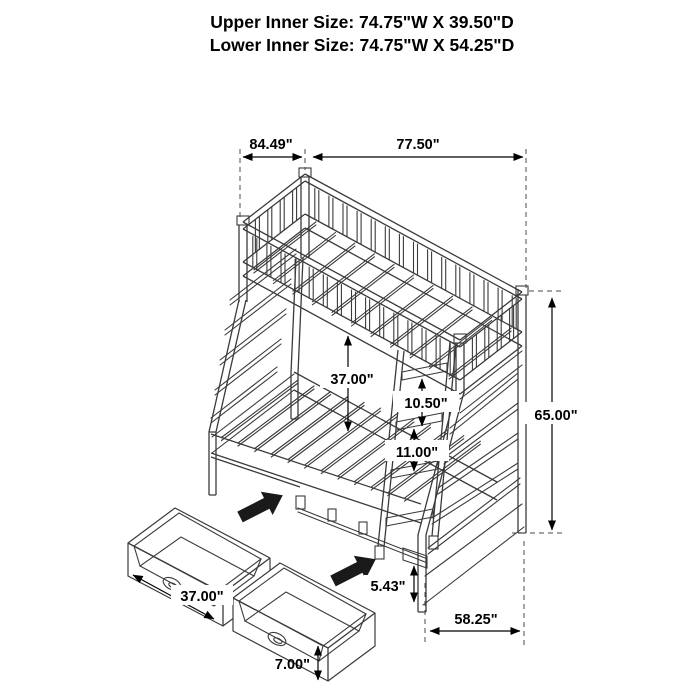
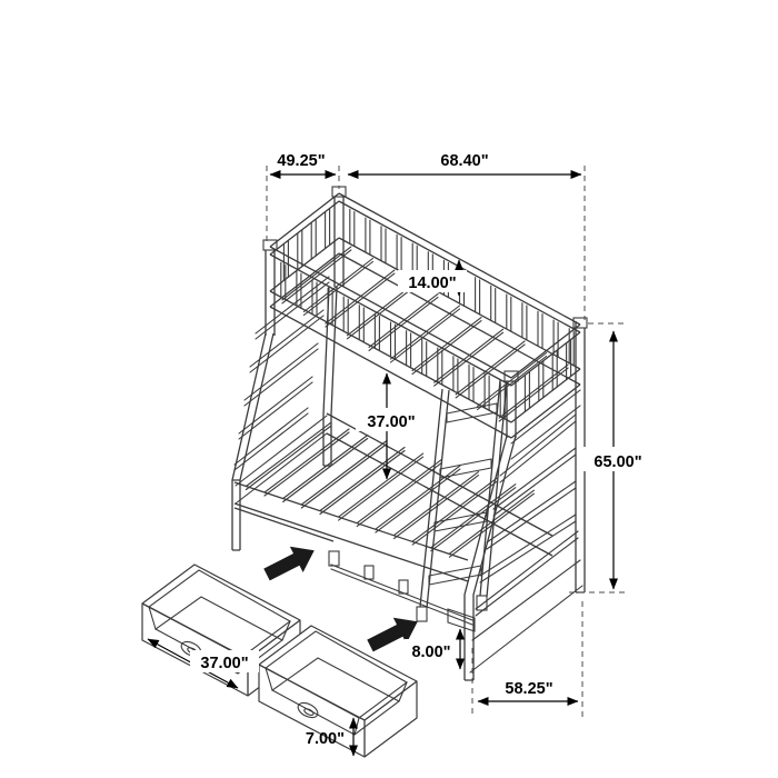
- Upper Inner Size: 74.75"W X 39.50"D
- Lower Inner Size: 74.75"W X 54.25"D
- 84.49"
+ 49.25"
- 77.50"
+ 68.40"
+ 14.00"
  37.00"
- 10.50"
- 11.00"
- 5.43"
+ 8.00"
  65.00"
  58.25"
  37.00"
  7.00"
